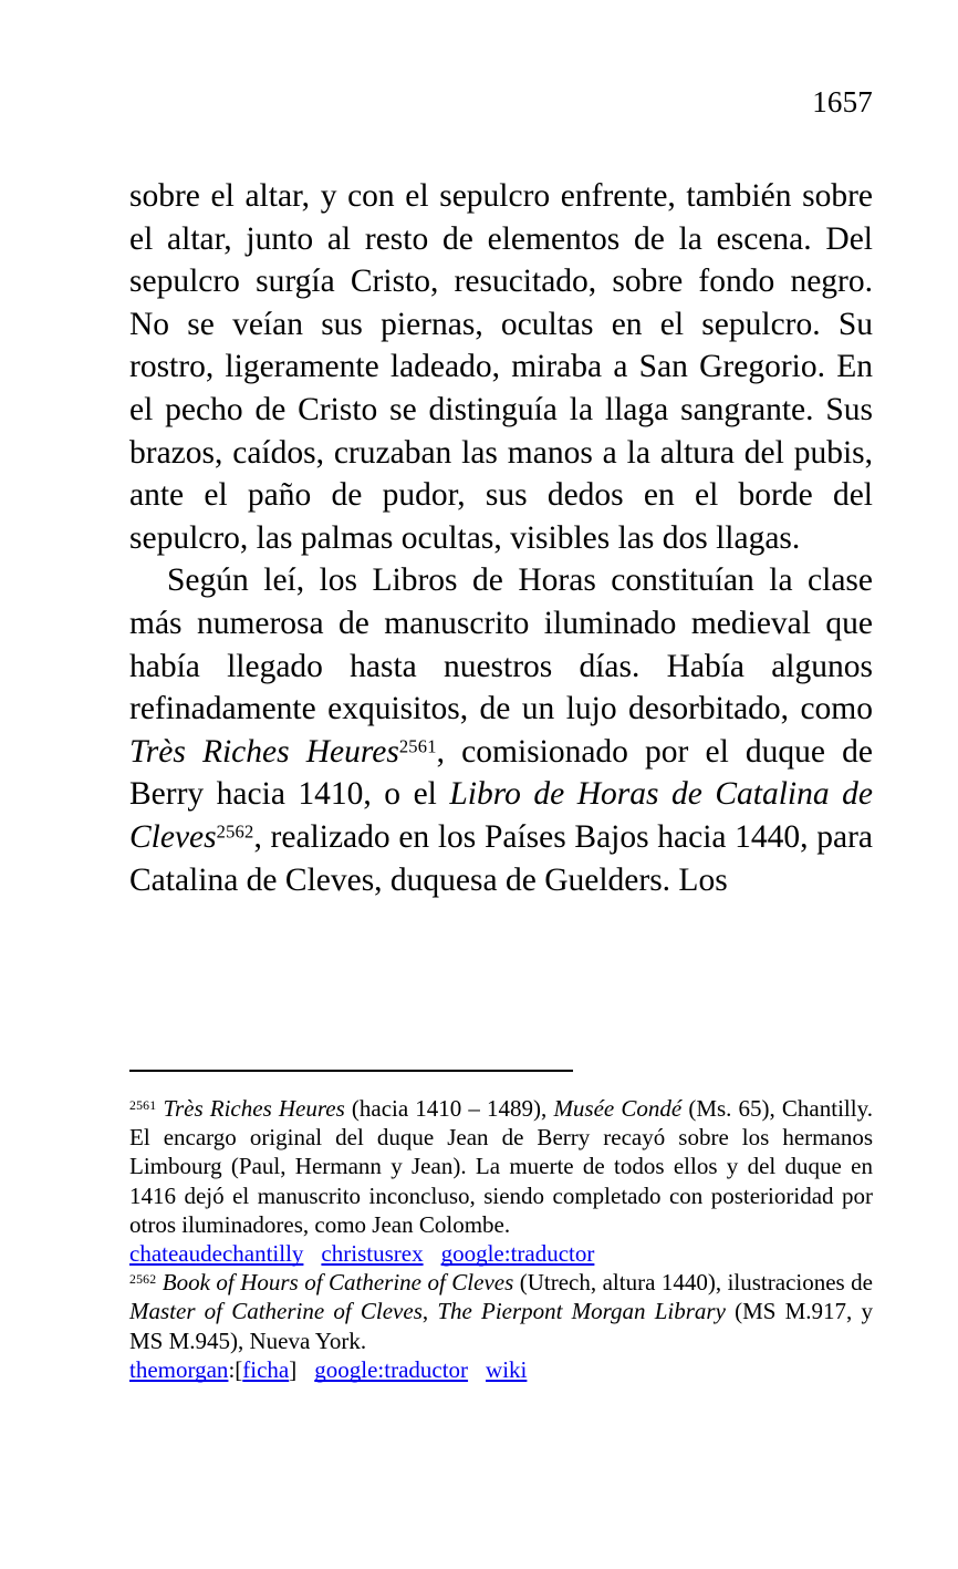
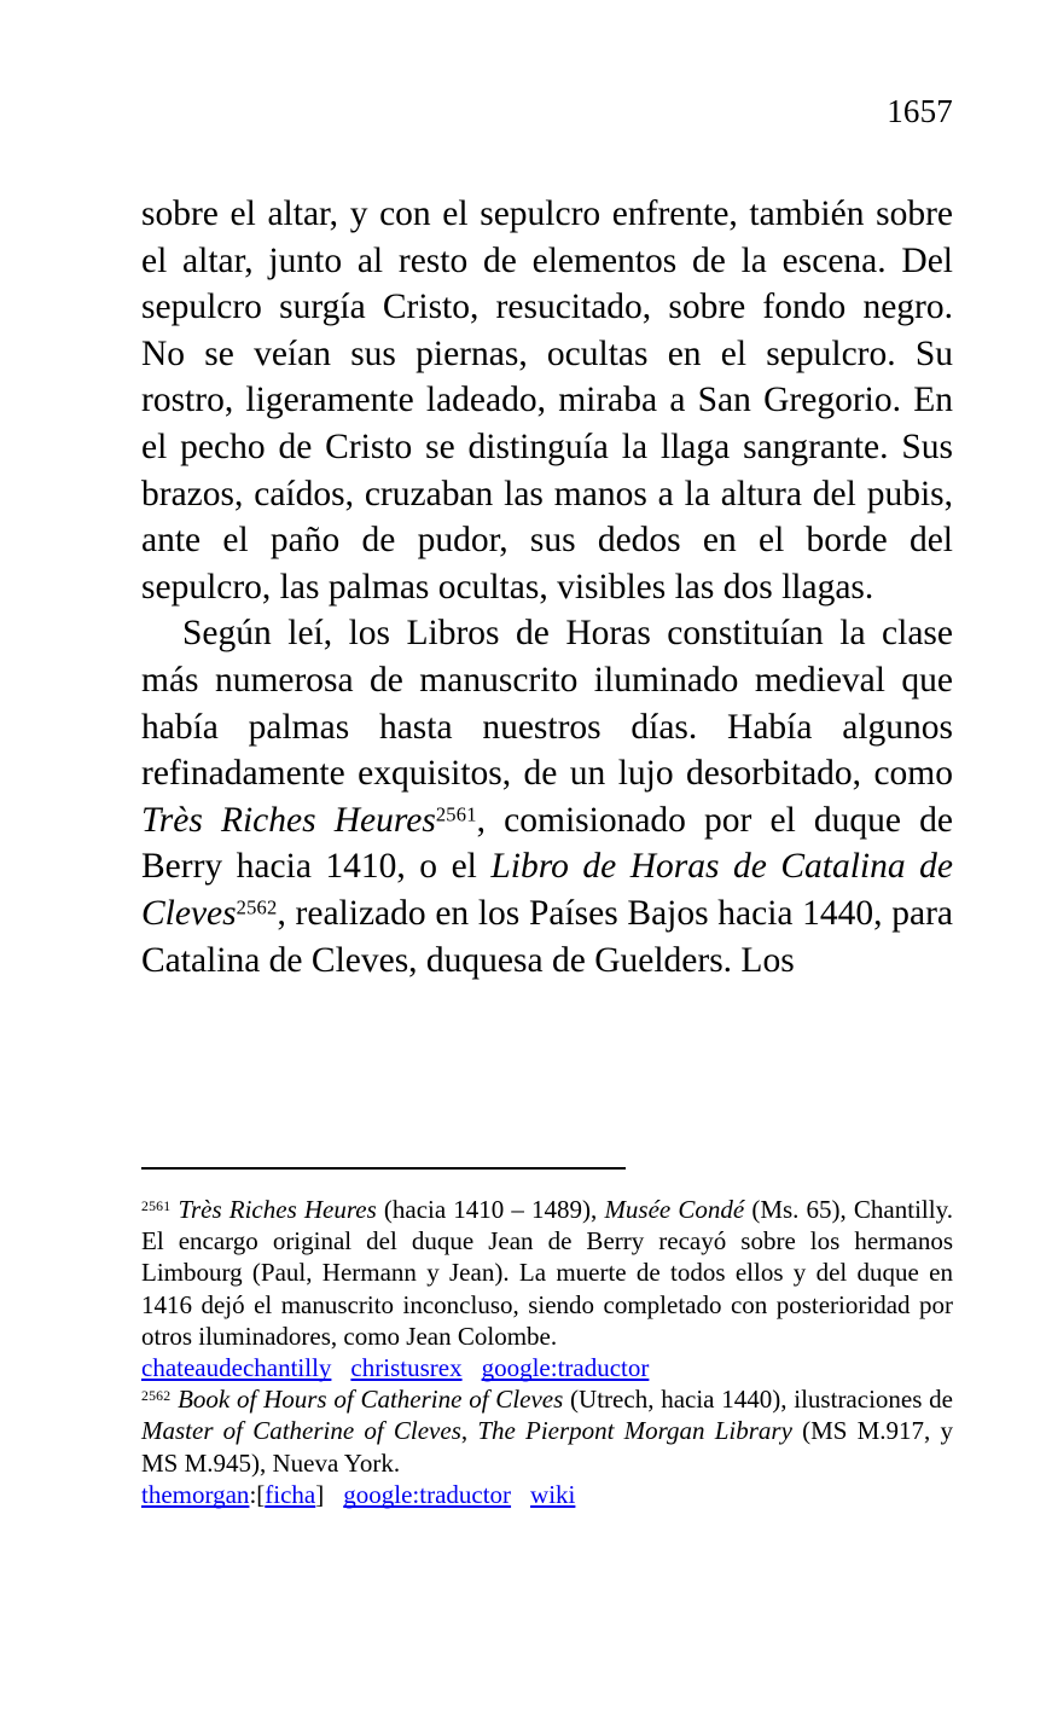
  1657
  sobre el altar, y con el sepulcro enfrente, también sobre el altar, junto al resto de elementos de la escena. Del sepulcro surgía Cristo, resucitado, sobre fondo negro. No se veían sus piernas, ocultas en el sepulcro. Su rostro, ligeramente ladeado, miraba a San Gregorio. En el pecho de Cristo se distinguía la llaga sangrante. Sus brazos, caídos, cruzaban las manos a la altura del pubis, ante el paño de pudor, sus dedos en el borde del sepulcro, las palmas ocultas, visibles las dos llagas.
- Según leí, los Libros de Horas constituían la clase más numerosa de manuscrito iluminado medieval que había llegado hasta nuestros días. Había algunos refinadamente exquisitos, de un lujo desorbitado, como Très Riches Heures2561, comisionado por el duque de Berry hacia 1410, o el Libro de Horas de Catalina de Cleves2562, realizado en los Países Bajos hacia 1440, para Catalina de Cleves, duquesa de Guelders. Los
+ Según leí, los Libros de Horas constituían la clase más numerosa de manuscrito iluminado medieval que había palmas hasta nuestros días. Había algunos refinadamente exquisitos, de un lujo desorbitado, como Très Riches Heures2561, comisionado por el duque de Berry hacia 1410, o el Libro de Horas de Catalina de Cleves2562, realizado en los Países Bajos hacia 1440, para Catalina de Cleves, duquesa de Guelders. Los
  2561 Très Riches Heures (hacia 1410 – 1489), Musée Condé (Ms. 65), Chantilly. El encargo original del duque Jean de Berry recayó sobre los hermanos Limbourg (Paul, Hermann y Jean). La muerte de todos ellos y del duque en 1416 dejó el manuscrito inconcluso, siendo completado con posterioridad por otros iluminadores, como Jean Colombe.
  chateaudechantilly christusrex google:traductor
- 2562 Book of Hours of Catherine of Cleves (Utrech, altura 1440), ilustraciones de Master of Catherine of Cleves, The Pierpont Morgan Library (MS M.917, y MS M.945), Nueva York.
+ 2562 Book of Hours of Catherine of Cleves (Utrech, hacia 1440), ilustraciones de Master of Catherine of Cleves, The Pierpont Morgan Library (MS M.917, y MS M.945), Nueva York.
  themorgan:[ficha] google:traductor wiki
